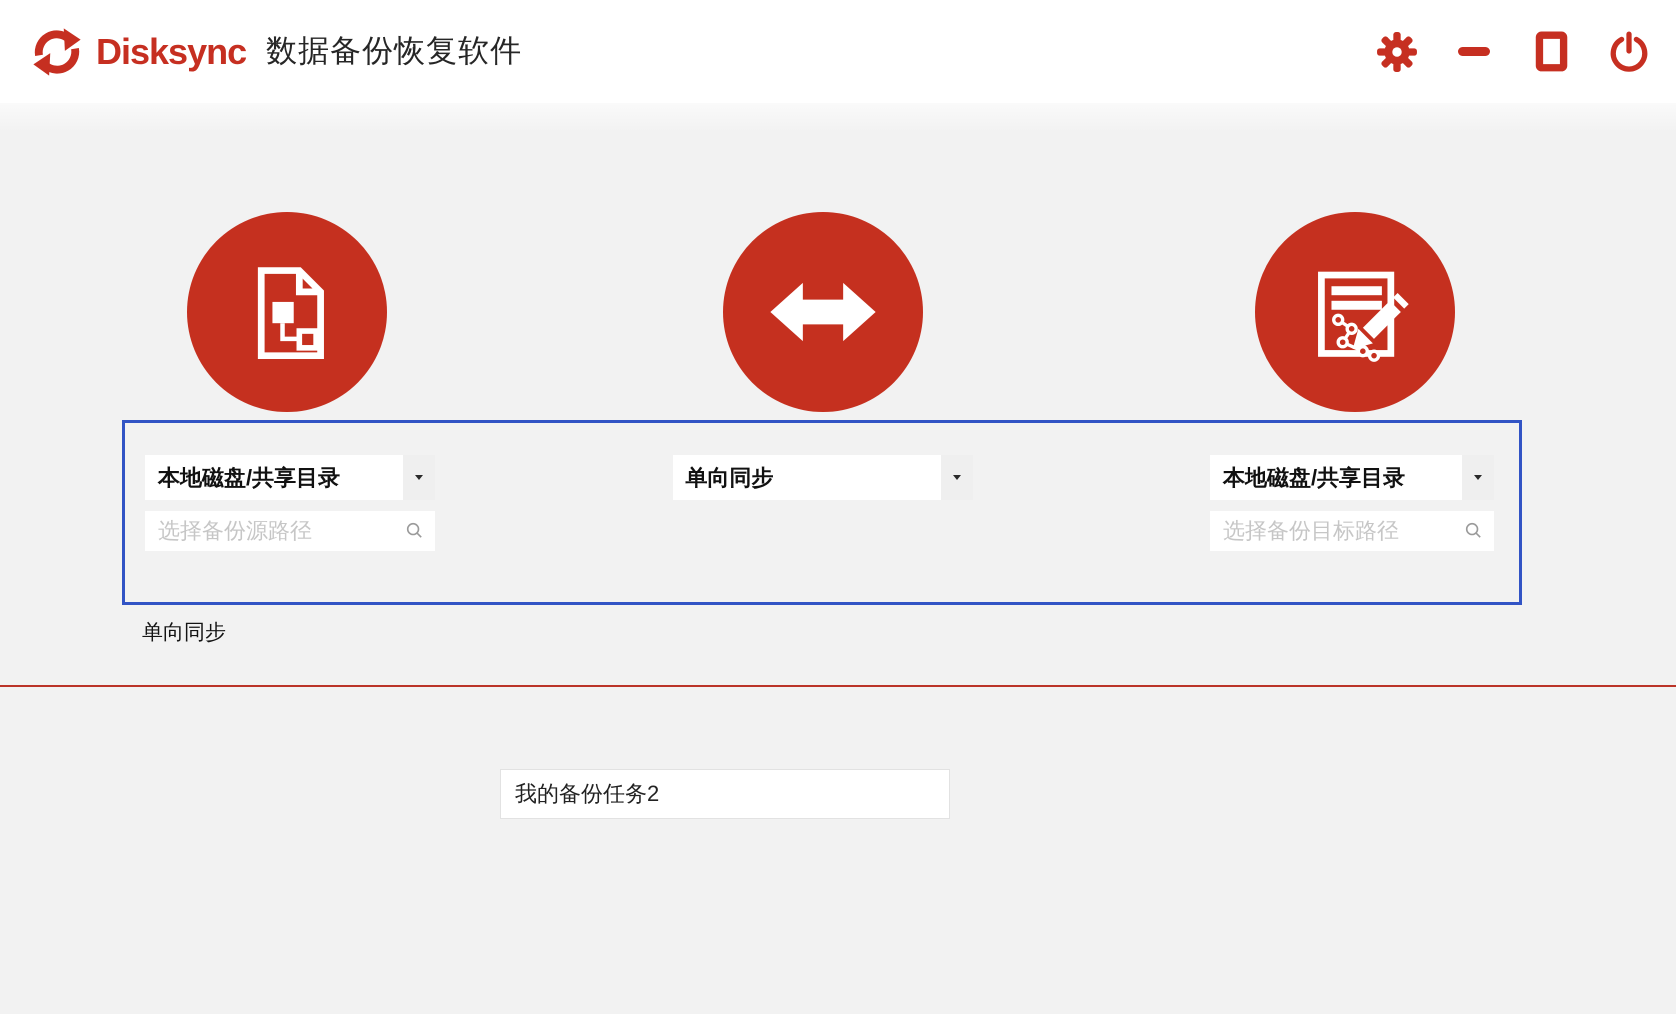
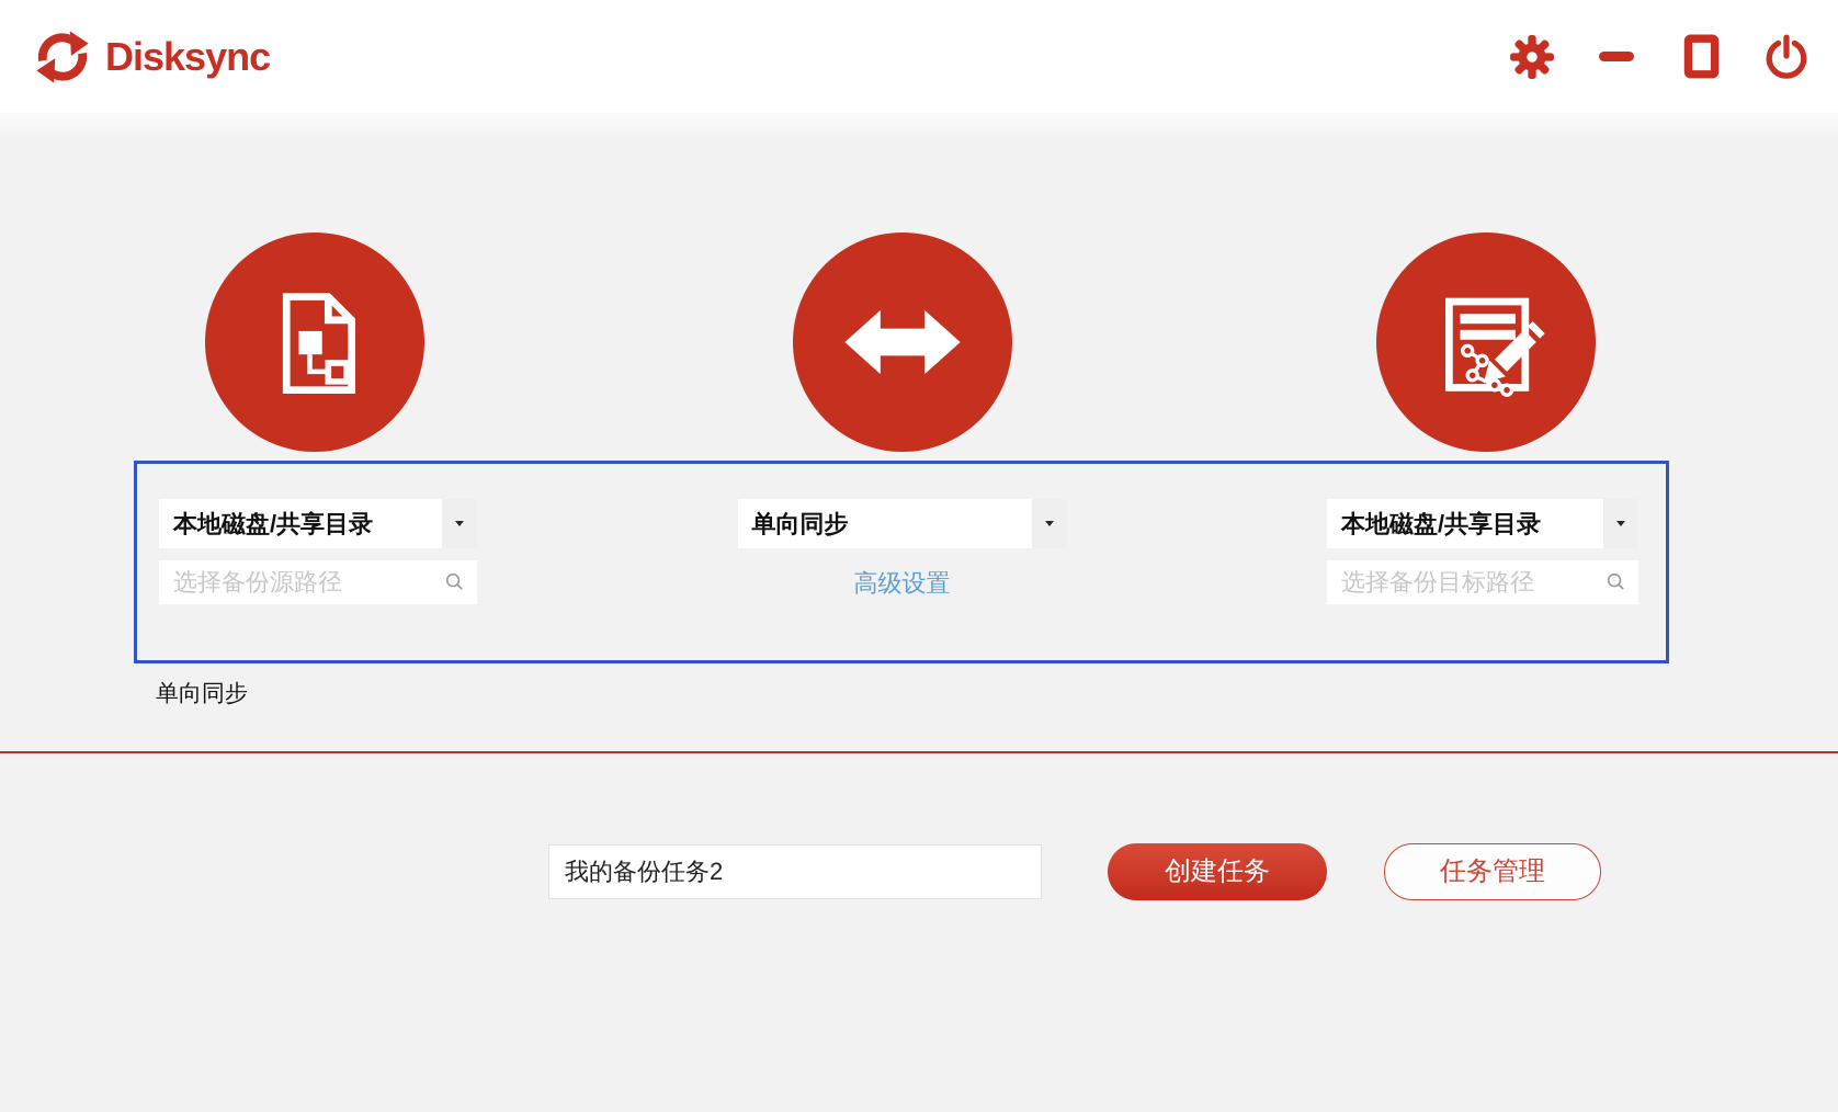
  Disksync
- 数据备份恢复软件
  本地磁盘/共享目录
  选择备份源路径
  单向同步
+ 高级设置
  本地磁盘/共享目录
  选择备份目标路径
  单向同步
  我的备份任务2
+ 创建任务
+ 任务管理
